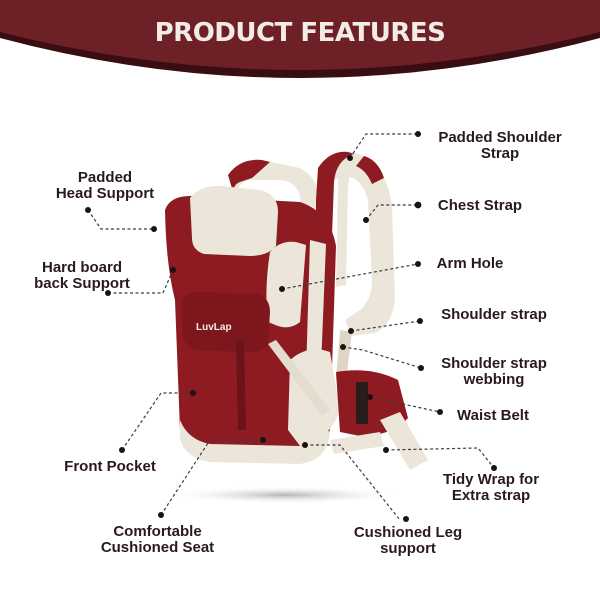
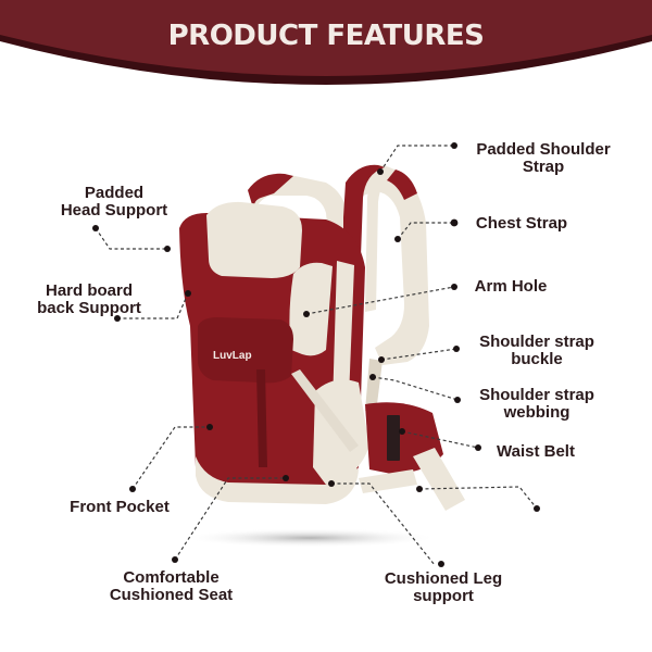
  PRODUCT FEATURES
  LuvLap
  Padded
  Head Support
  Hard board
  back Support
  Front Pocket
  Comfortable
  Cushioned Seat
  Padded Shoulder
  Strap
  Chest Strap
  Arm Hole
  Shoulder strap
+ buckle
  Shoulder strap
  webbing
  Waist Belt
- Tidy Wrap for
- Extra strap
  Cushioned Leg
  support
